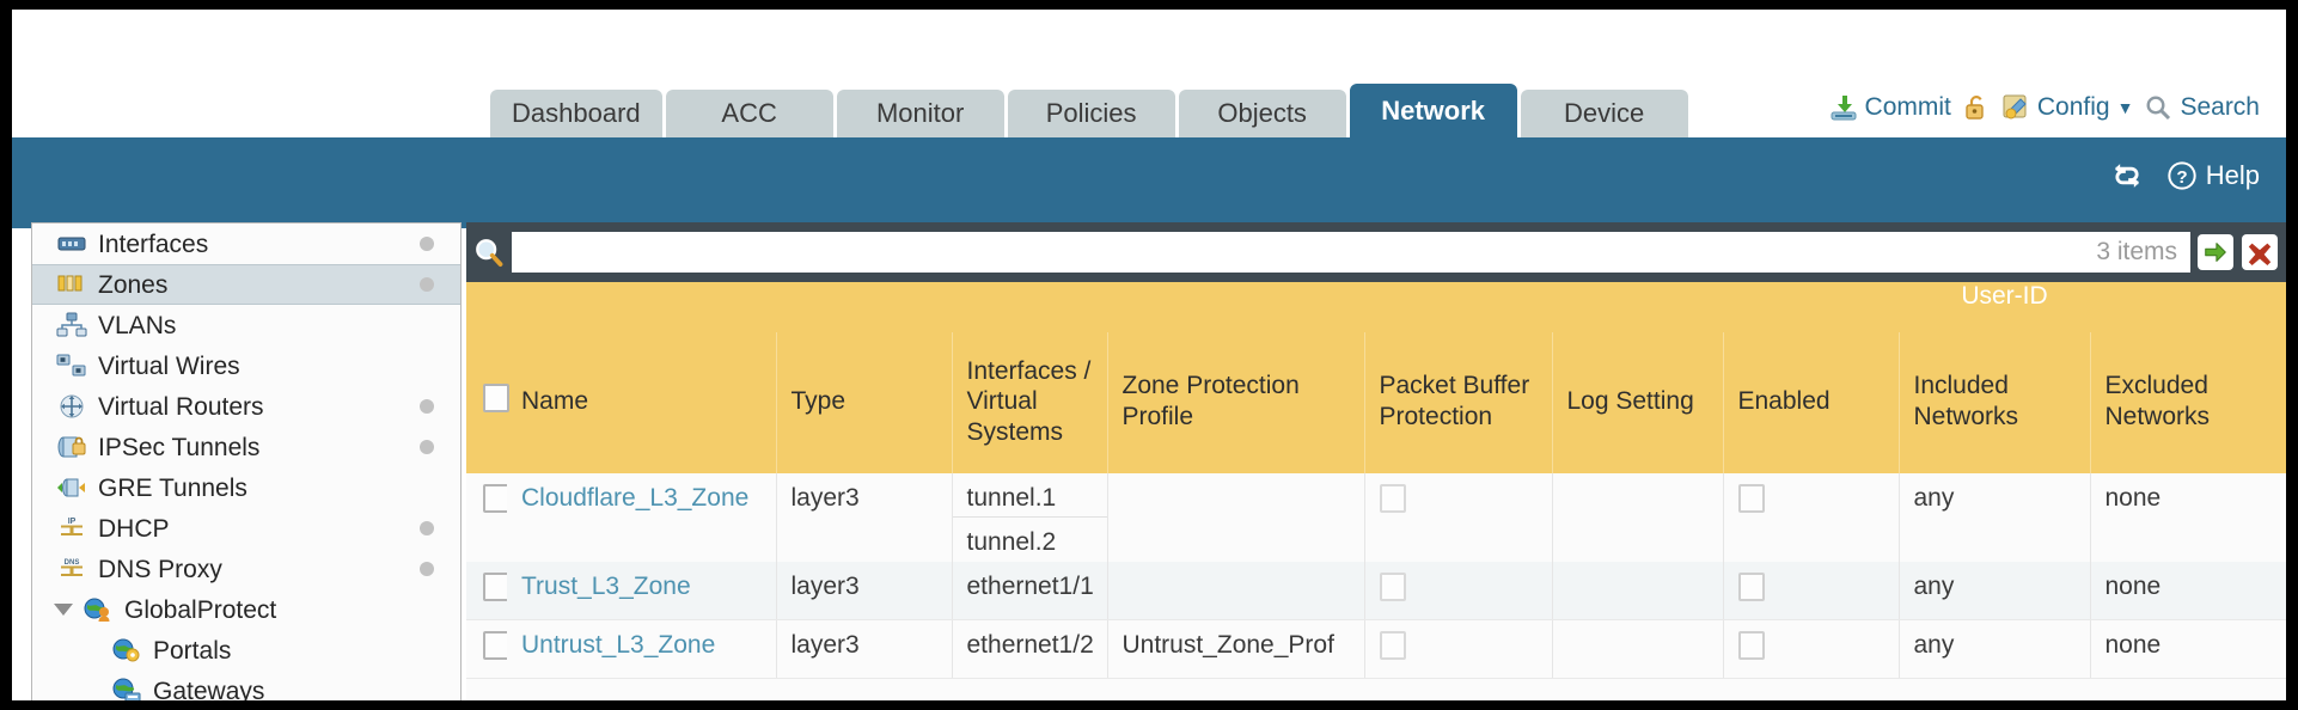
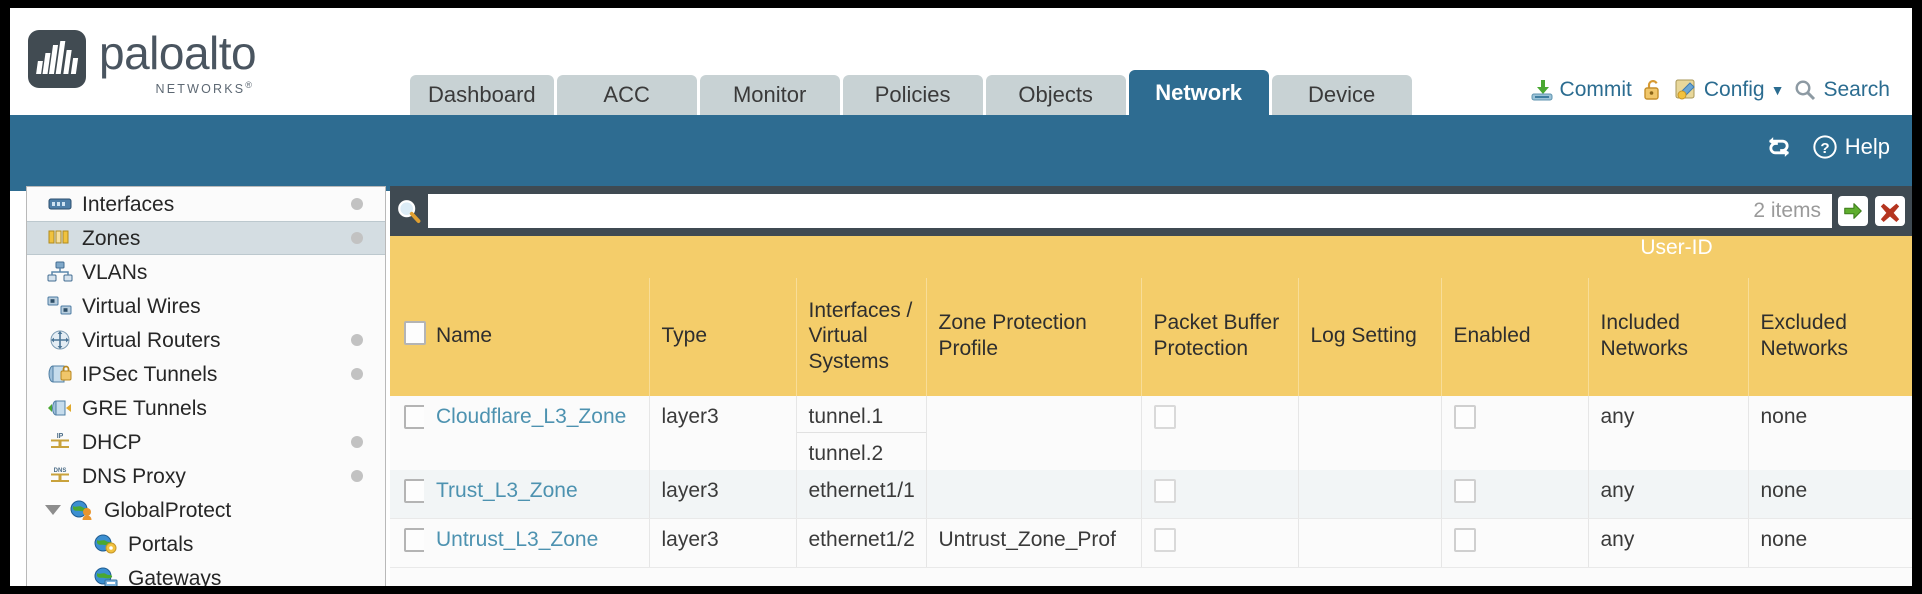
+ paloalto
+ NETWORKS®
  Dashboard
  ACC
  Monitor
  Policies
  Objects
  Network
  Device
  Commit
  Config
  ▼
  Search
  ?
  Help
  Interfaces
  Zones
  VLANs
  Virtual Wires
  Virtual Routers
  IPSec Tunnels
  GRE Tunnels
  DHCP
  DNS Proxy
  GlobalProtect
  Portals
  Gateways
- 3 items
+ 2 items
  	User-ID
  	Name	Type	Interfaces / Virtual Systems	Zone Protection Profile	Packet Buffer Protection	Log Setting	Enabled	Included Networks	Excluded Networks
  	Cloudflare_L3_Zone	layer3	tunnel.1 tunnel.2					any	none
  	Trust_L3_Zone	layer3	ethernet1/1					any	none
  	Untrust_L3_Zone	layer3	ethernet1/2	Untrust_Zone_Prof				any	none
